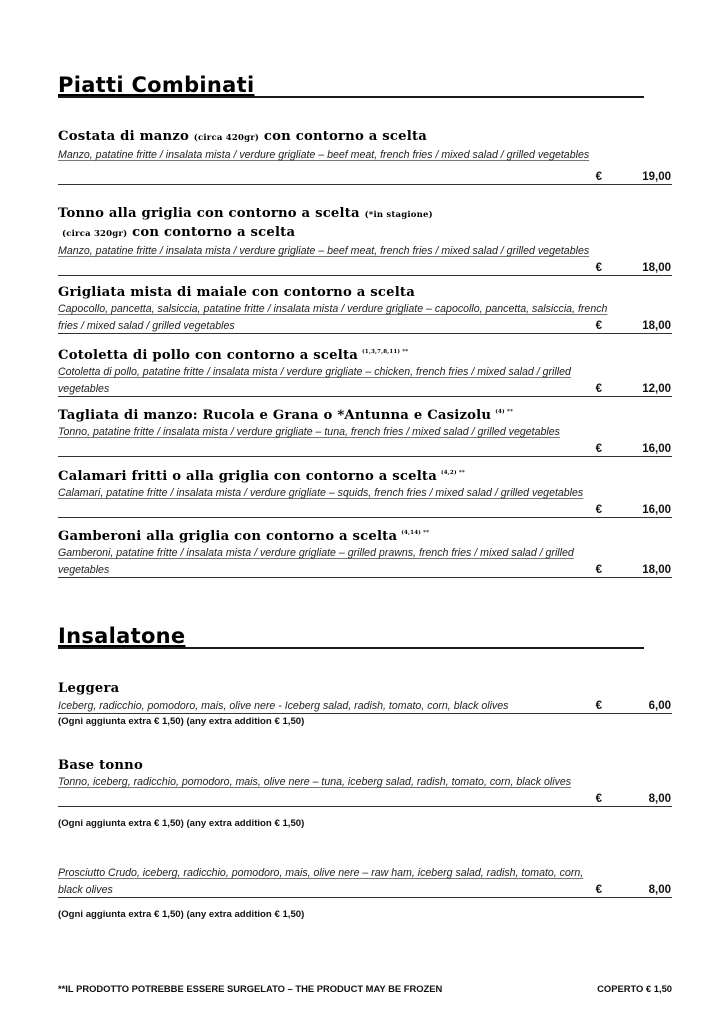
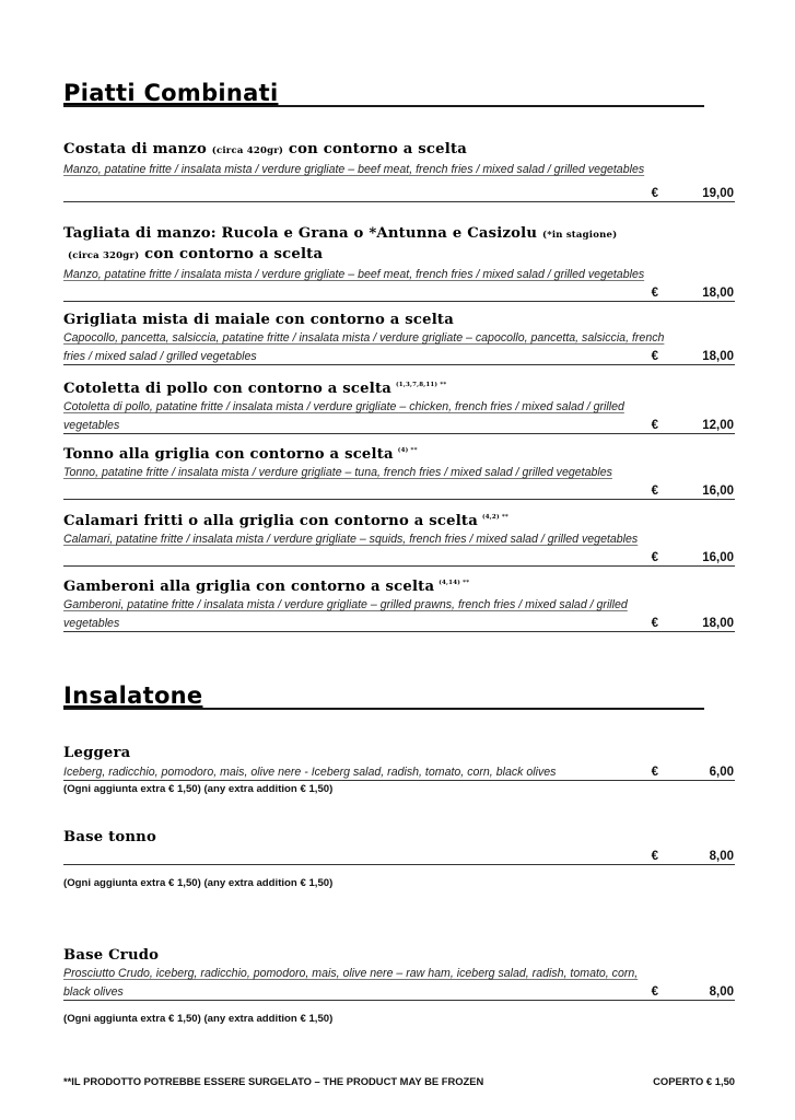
  Piatti Combinati
  Costata di manzo (circa 420gr) con contorno a scelta
  Manzo, patatine fritte / insalata mista / verdure grigliate – beef meat, french fries / mixed salad / grilled vegetables
  €
  19,00
- Tonno alla griglia con contorno a scelta (*in stagione)
+ Tagliata di manzo: Rucola e Grana o *Antunna e Casizolu (*in stagione)
  (circa 320gr) con contorno a scelta
  Manzo, patatine fritte / insalata mista / verdure grigliate – beef meat, french fries / mixed salad / grilled vegetables
  €
  18,00
  Grigliata mista di maiale con contorno a scelta
  Capocollo, pancetta, salsiccia, patatine fritte / insalata mista / verdure grigliate – capocollo, pancetta, salsiccia, french
  fries / mixed salad / grilled vegetables
  €
  18,00
  Cotoletta di pollo con contorno a scelta
  Cotoletta di pollo, patatine fritte / insalata mista / verdure grigliate – chicken, french fries / mixed salad / grilled
  vegetables
  €
  12,00
- Tagliata di manzo: Rucola e Grana o *Antunna e Casizolu
+ Tonno alla griglia con contorno a scelta
  Tonno, patatine fritte / insalata mista / verdure grigliate – tuna, french fries / mixed salad / grilled vegetables
  €
  16,00
  Calamari fritti o alla griglia con contorno a scelta
  Calamari, patatine fritte / insalata mista / verdure grigliate – squids, french fries / mixed salad / grilled vegetables
  €
  16,00
  Gamberoni alla griglia con contorno a scelta
  Gamberoni, patatine fritte / insalata mista / verdure grigliate – grilled prawns, french fries / mixed salad / grilled
  vegetables
  €
  18,00
  Insalatone
  Leggera
  Iceberg, radicchio, pomodoro, mais, olive nere - Iceberg salad, radish, tomato, corn, black olives
  €
  6,00
  (Ogni aggiunta extra € 1,50) (any extra addition € 1,50)
  Base tonno
- Tonno, iceberg, radicchio, pomodoro, mais, olive nere – tuna, iceberg salad, radish, tomato, corn, black olives
  €
  8,00
  (Ogni aggiunta extra € 1,50) (any extra addition € 1,50)
+ Base Crudo
  Prosciutto Crudo, iceberg, radicchio, pomodoro, mais, olive nere – raw ham, iceberg salad, radish, tomato, corn,
  black olives
  €
  8,00
  (Ogni aggiunta extra € 1,50) (any extra addition € 1,50)
  **IL PRODOTTO POTREBBE ESSERE SURGELATO – THE PRODUCT MAY BE FROZEN
  COPERTO € 1,50
